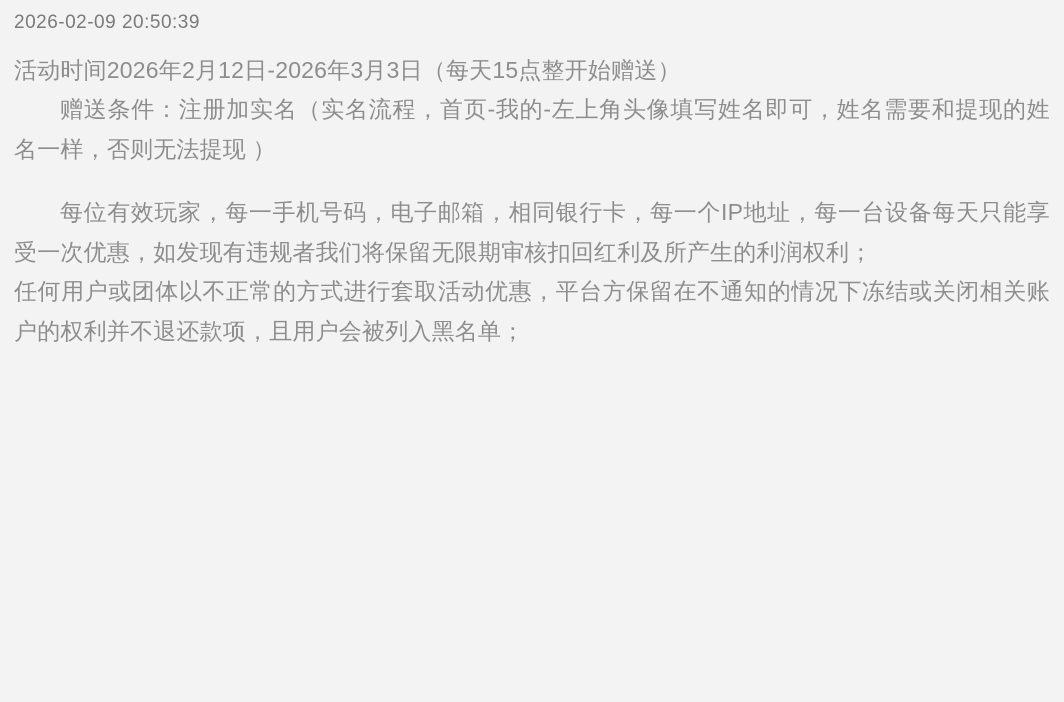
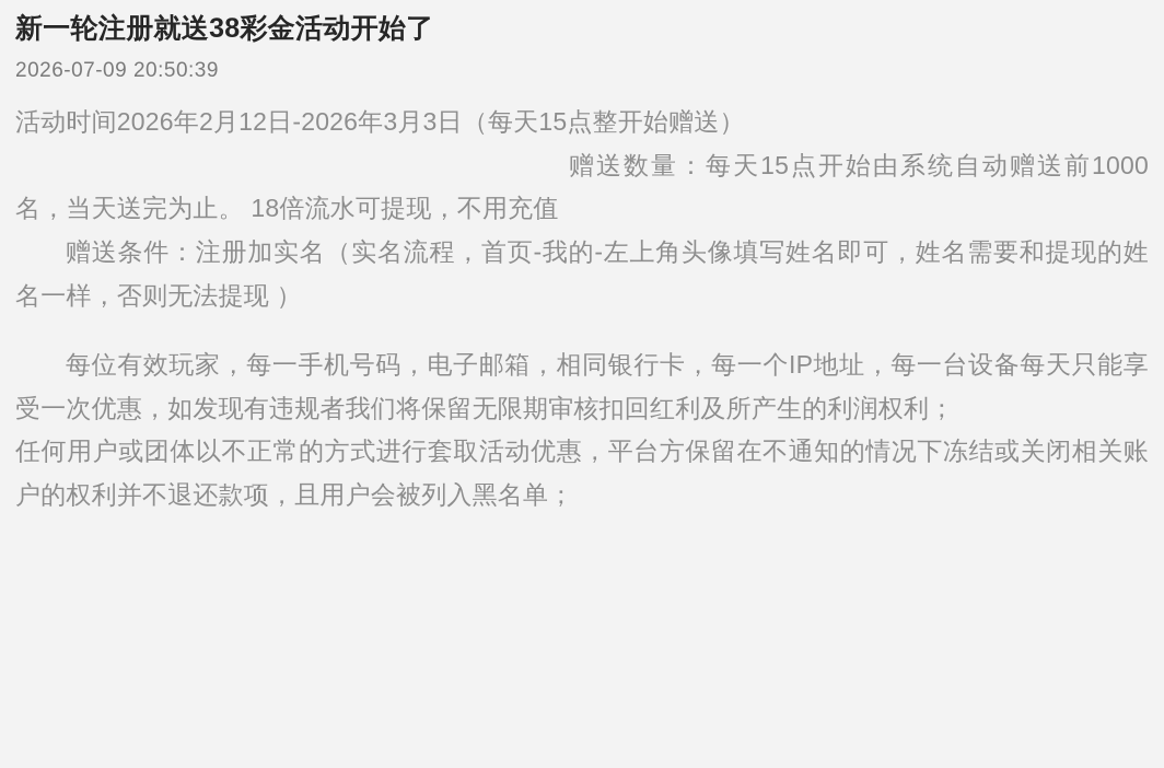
+ 新一轮注册就送38彩金活动开始了
- 2026-02-09 20:50:39
+ 2026-07-09 20:50:39
  活动时间2026年2月12日-2026年3月3日（每天15点整开始赠送）
+ 赠送数量：每天15点开始由系统自动赠送前1000名，当天送完为止。 18倍流水可提现，不用充值
  赠送条件：注册加实名（实名流程，首页-我的-左上角头像填写姓名即可，姓名需要和提现的姓名一样，否则无法提现 ）
  每位有效玩家，每一手机号码，电子邮箱，相同银行卡，每一个IP地址，每一台设备每天只能享受一次优惠，如发现有违规者我们将保留无限期审核扣回红利及所产生的利润权利；
  任何用户或团体以不正常的方式进行套取活动优惠，平台方保留在不通知的情况下冻结或关闭相关账户的权利并不退还款项，且用户会被列入黑名单；
